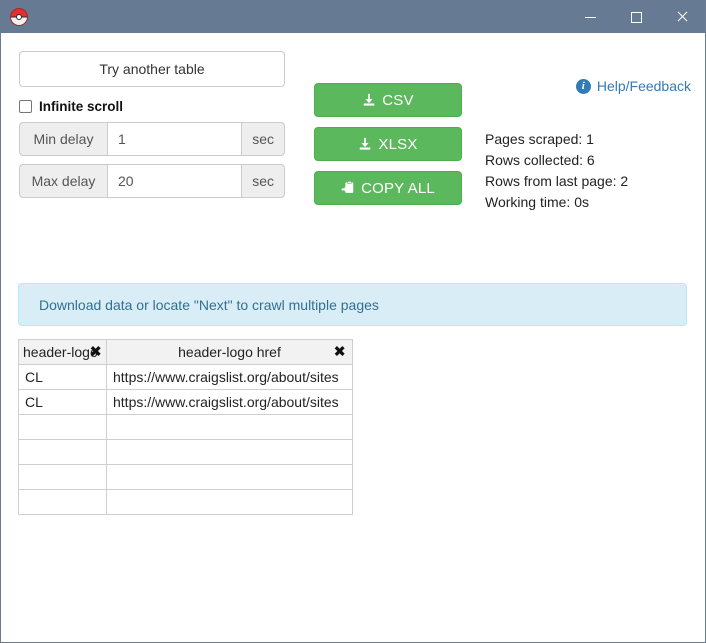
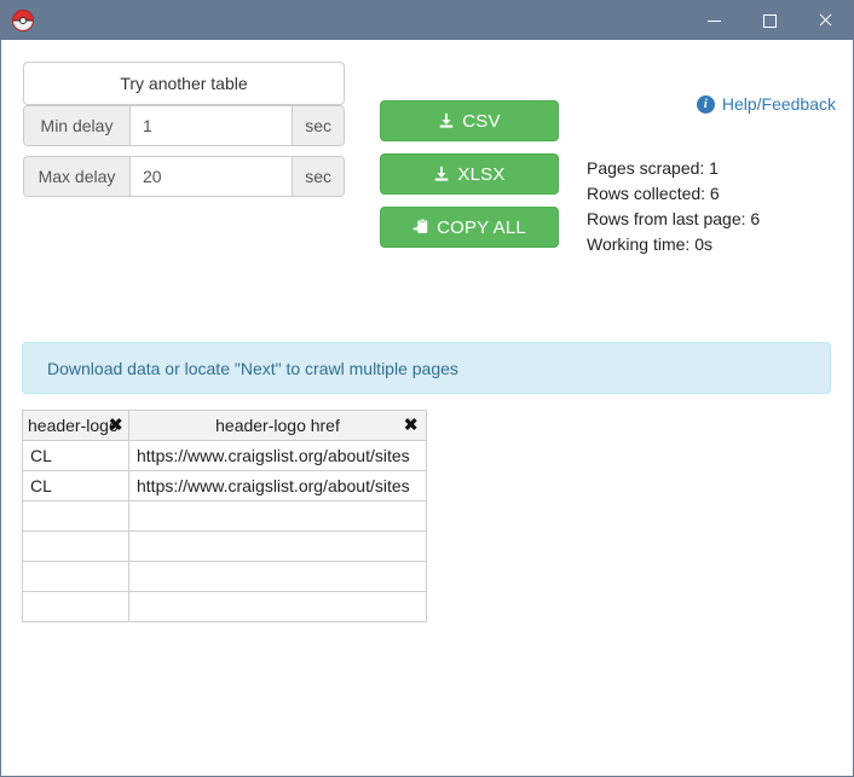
  Try another table
- Infinite scroll
  Min delay
  1
  sec
  Max delay
  20
  sec
  CSV
  XLSX
  COPY ALL
  i
  Help/Feedback
  Pages scraped: 1
  Rows collected: 6
- Rows from last page: 2
+ Rows from last page: 6
  Working time: 0s
  Download data or locate "Next" to crawl multiple pages
  header-logo ✖	header-logo href ✖
  CL	https://www.craigslist.org/about/sites
  CL	https://www.craigslist.org/about/sites
